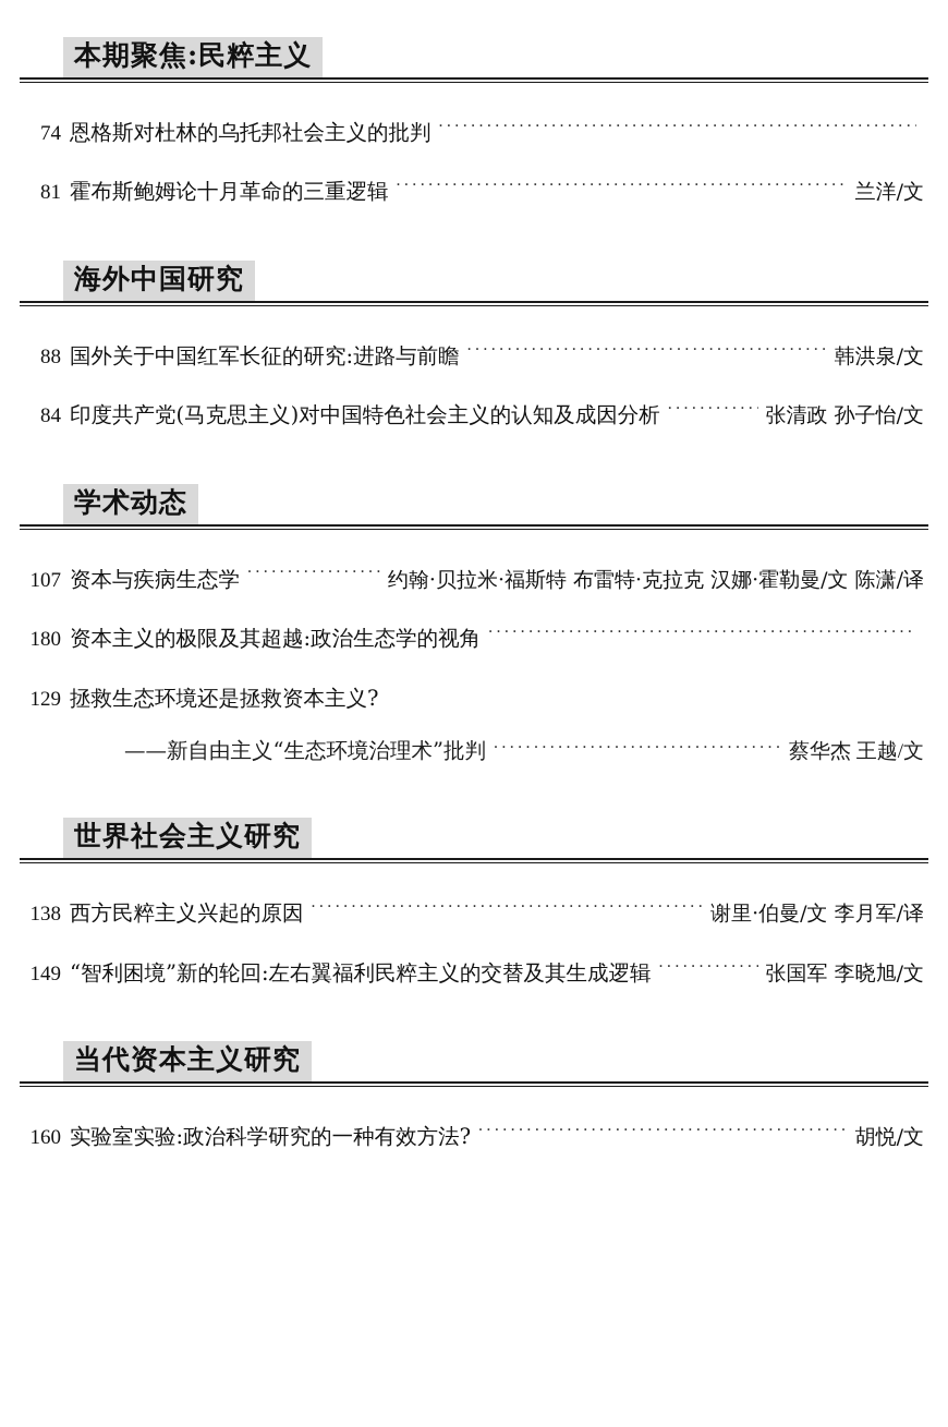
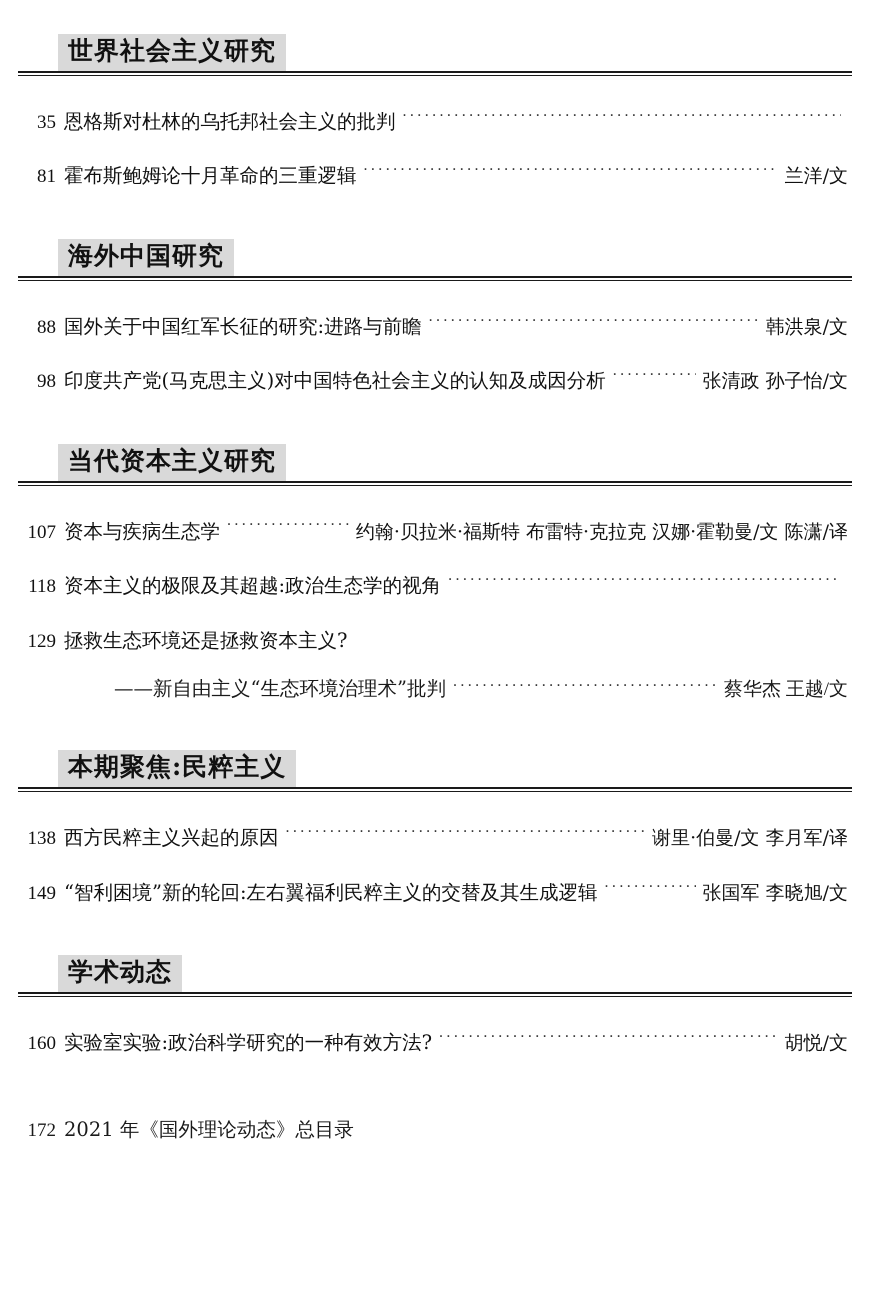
- 本期聚焦:民粹主义
+ 世界社会主义研究
- 74
+ 35
  恩格斯对杜林的乌托邦社会主义的批判
  81
  霍布斯鲍姆论十月革命的三重逻辑
  兰洋/文
  海外中国研究
  88
  国外关于中国红军长征的研究:进路与前瞻
  韩洪泉/文
- 84
+ 98
  印度共产党(马克思主义)对中国特色社会主义的认知及成因分析
  张清政 孙子怡/文
- 学术动态
+ 当代资本主义研究
  107
  资本与疾病生态学
  约翰·贝拉米·福斯特 布雷特·克拉克 汉娜·霍勒曼/文 陈潇/译
- 180
+ 118
  资本主义的极限及其超越:政治生态学的视角
  129
  拯救生态环境还是拯救资本主义?
  ——新自由主义“生态环境治理术”批判
  蔡华杰 王越/文
- 世界社会主义研究
+ 本期聚焦:民粹主义
  138
  西方民粹主义兴起的原因
  谢里·伯曼/文 李月军/译
  149
  “智利困境”新的轮回:左右翼福利民粹主义的交替及其生成逻辑
  张国军 李晓旭/文
- 当代资本主义研究
+ 学术动态
  160
  实验室实验:政治科学研究的一种有效方法?
  胡悦/文
+ 172
+ 2021 年《国外理论动态》总目录
